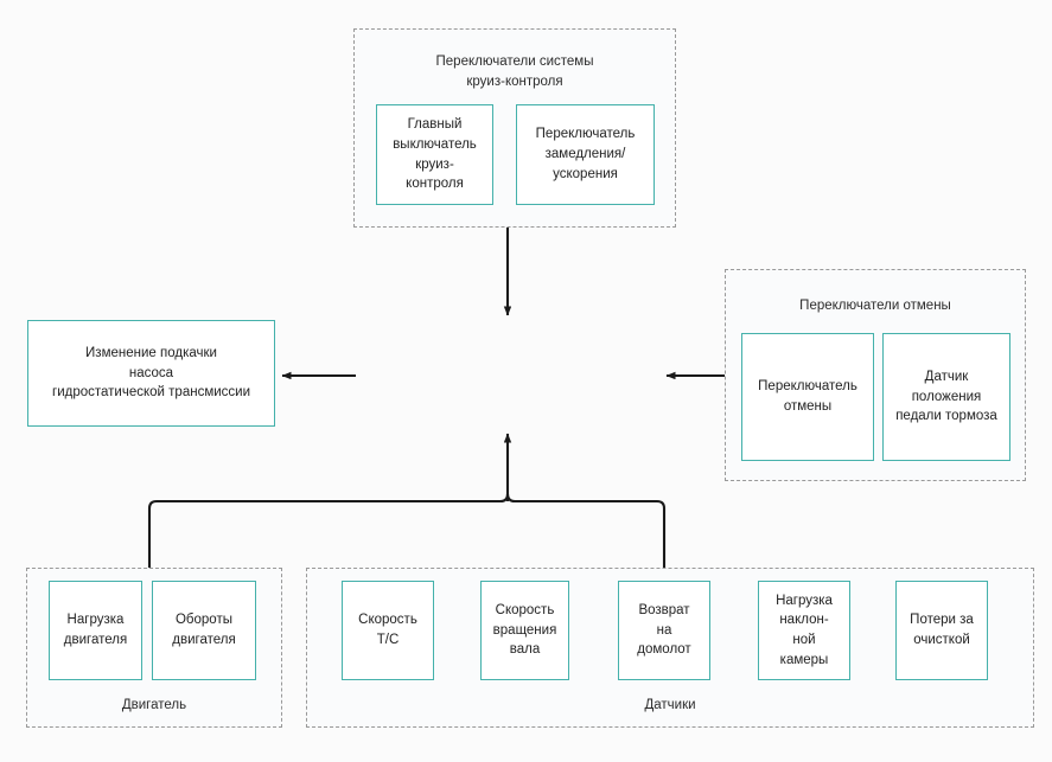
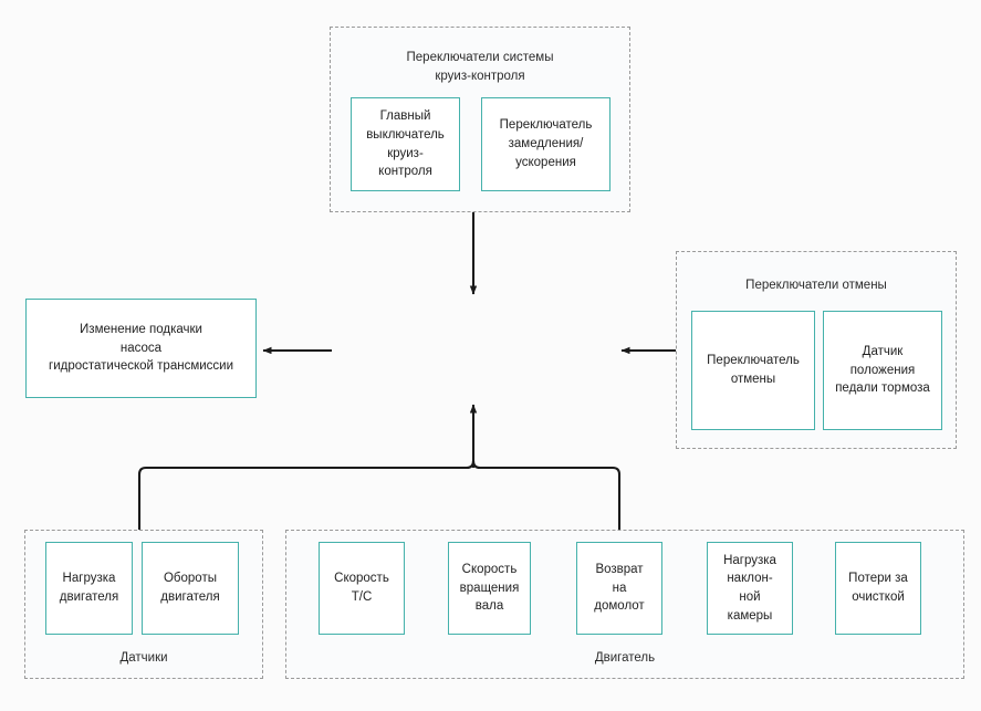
  Переключатели системы
  круиз-контроля
  Главный
  выключатель
  круиз-
  контроля
  Переключатель
  замедления/
  ускорения
  Переключатели отмены
  Переключатель
  отмены
  Датчик
  положения
  педали тормоза
  Изменение подкачки
  насоса
  гидростатической трансмиссии
- Двигатель
+ Датчики
  Нагрузка
  двигателя
  Обороты
  двигателя
- Датчики
+ Двигатель
  Скорость
  Т/С
  Скорость
  вращения
  вала
  Возврат
  на
  домолот
  Нагрузка
  наклон-
  ной
  камеры
  Потери за
  очисткой
